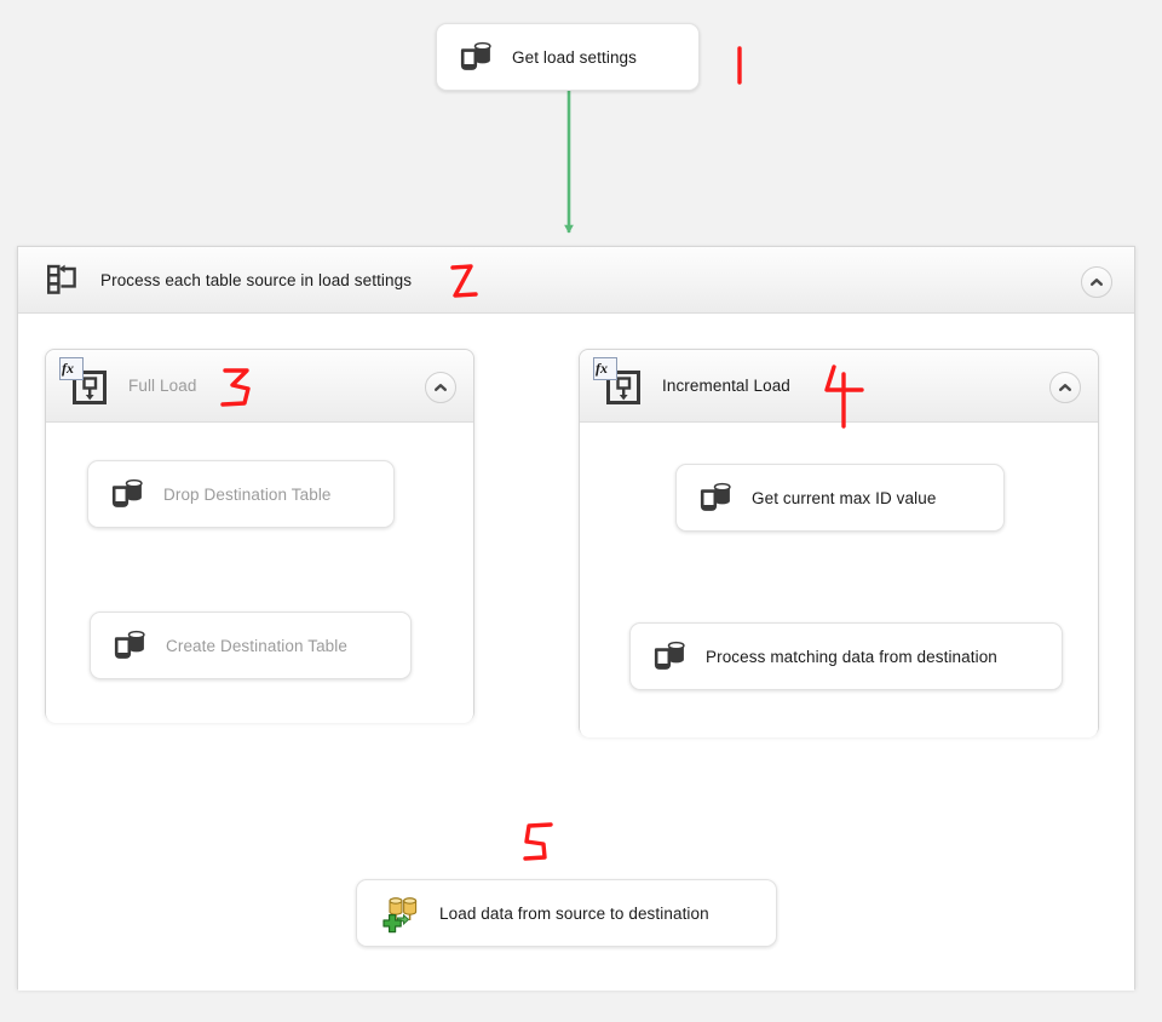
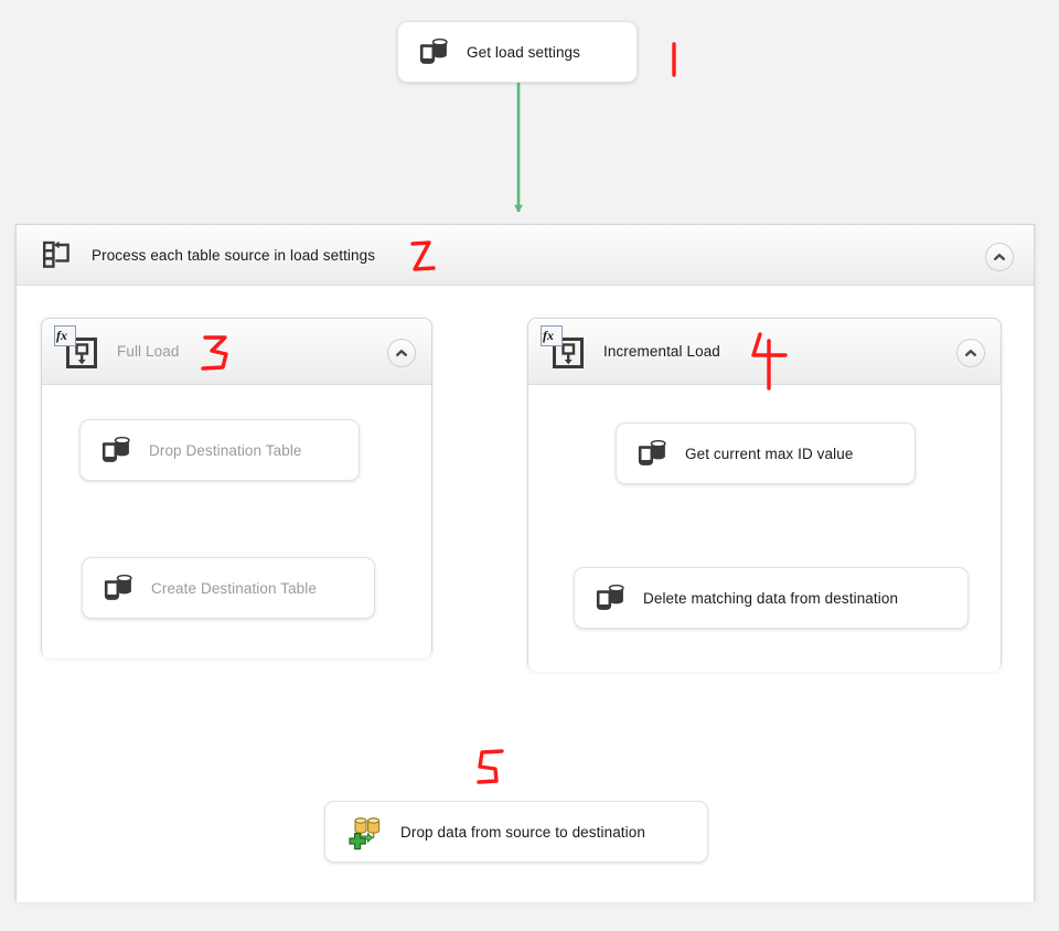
  Get load settings
  Process each table source in load settings
  fx
  Full Load
  Drop Destination Table
  Create Destination Table
  fx
  Incremental Load
  Get current max ID value
- Process matching data from destination
+ Delete matching data from destination
- Load data from source to destination
+ Drop data from source to destination
